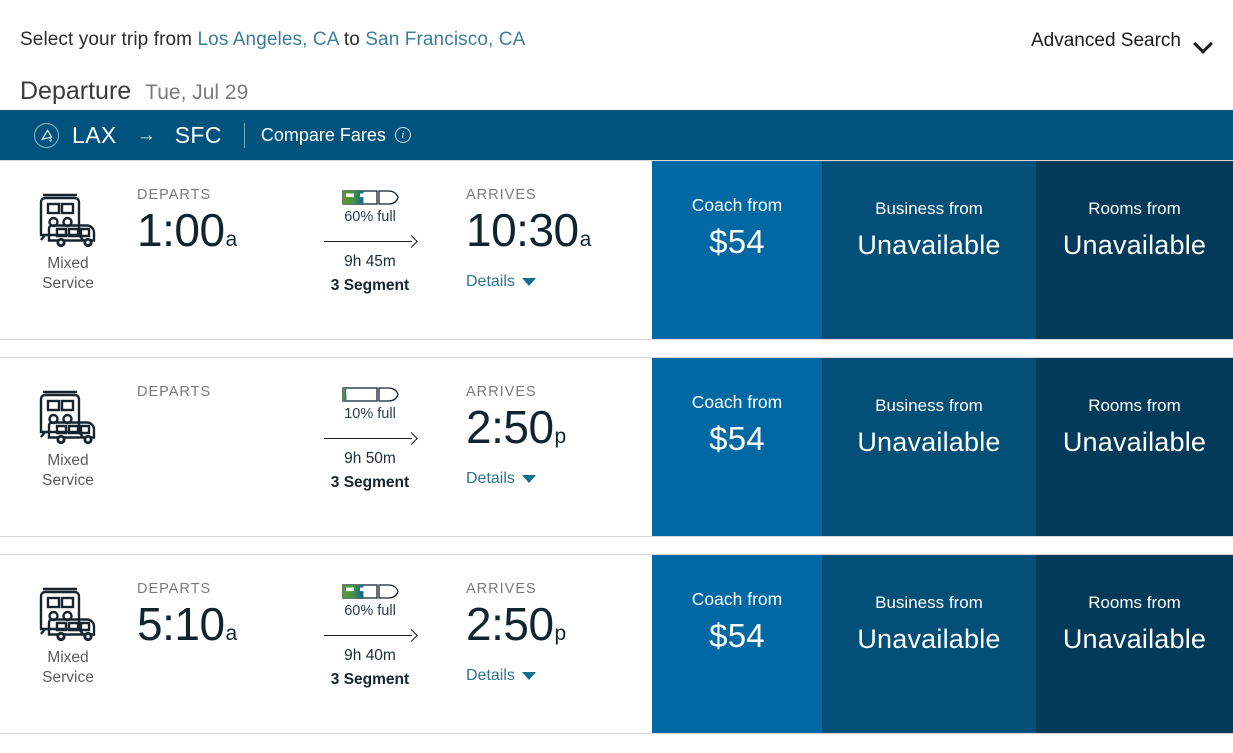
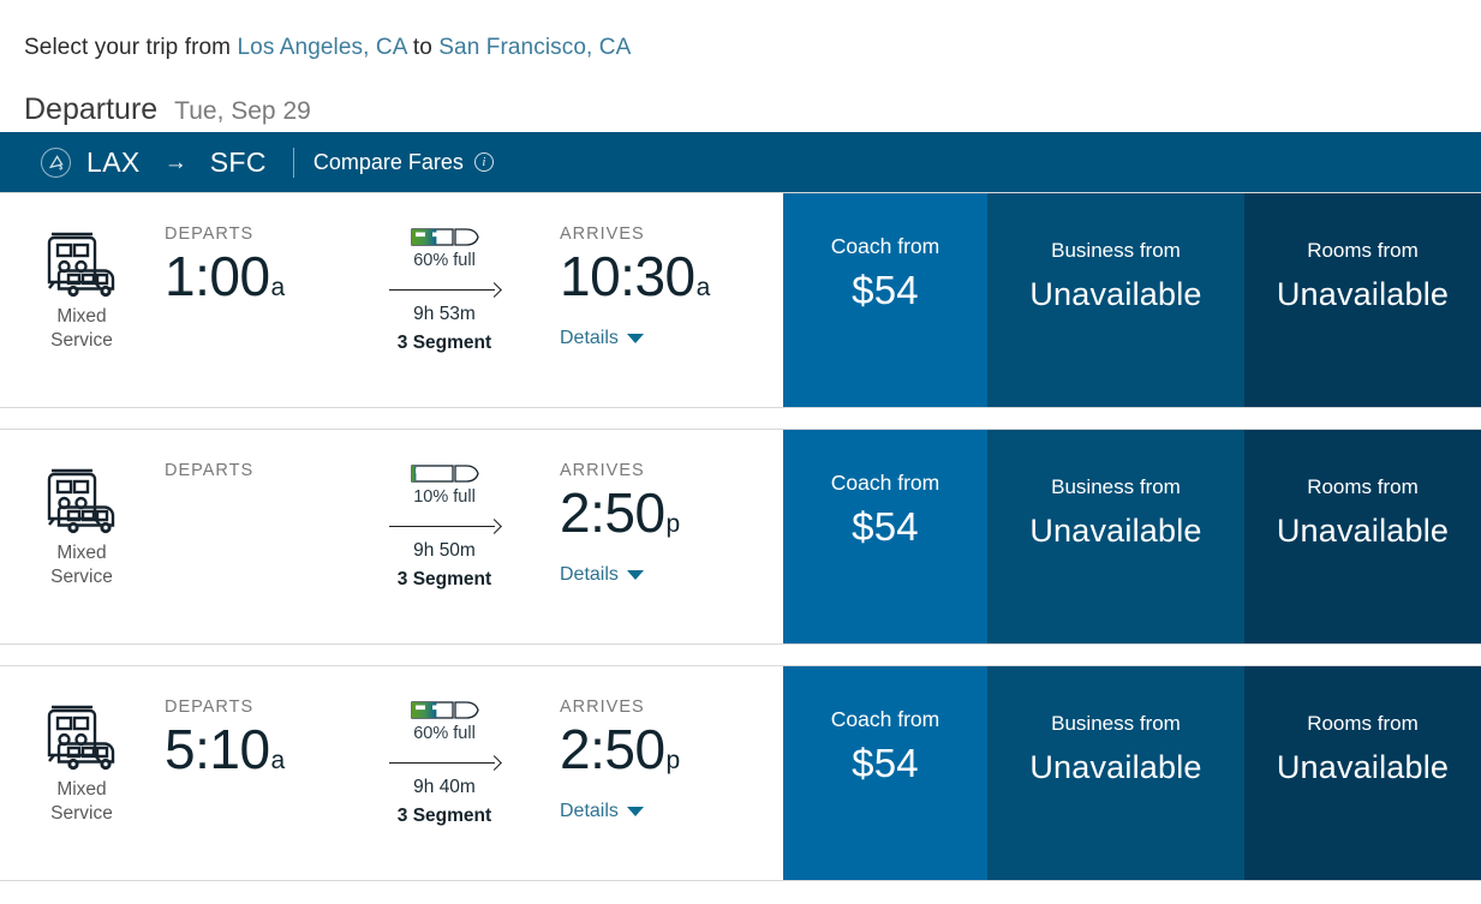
  Select your trip from Los Angeles, CA to San Francisco, CA
- Advanced Search
  Departure
- Tue, Jul 29
+ Tue, Sep 29
  LAX
  →
  SFC
  Compare Fares
  i
  Mixed
  Service
  DEPARTS
  1:00a
  60% full
- 9h 45m
+ 9h 53m
  3 Segment
  ARRIVES
  10:30a
  Details
  Coach from
  $54
  Business from
  Unavailable
  Rooms from
  Unavailable
  Mixed
  Service
  DEPARTS
  10% full
  9h 50m
  3 Segment
  ARRIVES
  2:50p
  Details
  Coach from
  $54
  Business from
  Unavailable
  Rooms from
  Unavailable
  Mixed
  Service
  DEPARTS
  5:10a
  60% full
  9h 40m
  3 Segment
  ARRIVES
  2:50p
  Details
  Coach from
  $54
  Business from
  Unavailable
  Rooms from
  Unavailable
